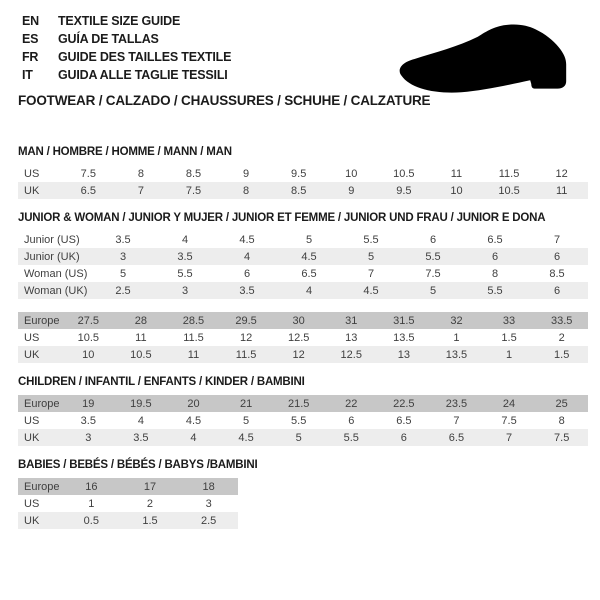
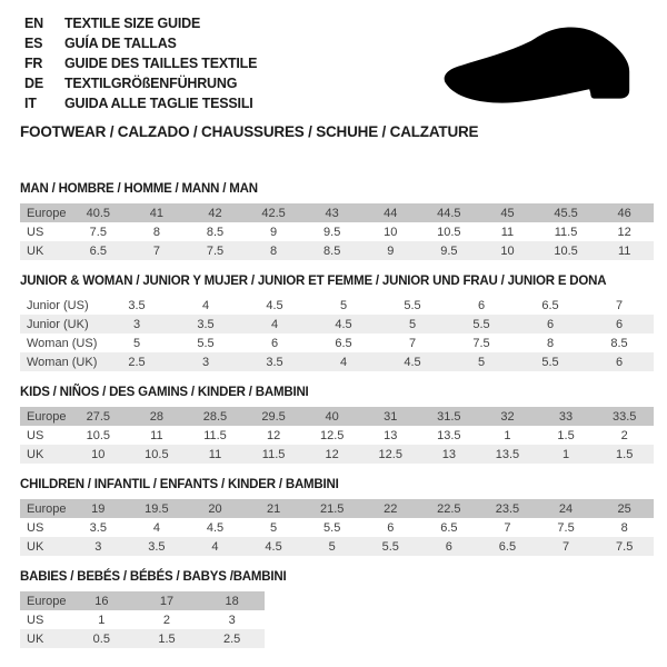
  EN
  TEXTILE SIZE GUIDE
  ES
  GUÍA DE TALLAS
  FR
  GUIDE DES TAILLES TEXTILE
+ DE
+ TEXTILGRÖßENFÜHRUNG
  IT
  GUIDA ALLE TAGLIE TESSILI
  FOOTWEAR / CALZADO / CHAUSSURES / SCHUHE / CALZATURE
  MAN / HOMBRE / HOMME / MANN / MAN
+ Europe	40.5	41	42	42.5	43	44	44.5	45	45.5	46
  US	7.5	8	8.5	9	9.5	10	10.5	11	11.5	12
  UK	6.5	7	7.5	8	8.5	9	9.5	10	10.5	11
  JUNIOR & WOMAN / JUNIOR Y MUJER / JUNIOR ET FEMME / JUNIOR UND FRAU / JUNIOR E DONA
  Junior (US)	3.5	4	4.5	5	5.5	6	6.5	7
  Junior (UK)	3	3.5	4	4.5	5	5.5	6	6
  Woman (US)	5	5.5	6	6.5	7	7.5	8	8.5
  Woman (UK)	2.5	3	3.5	4	4.5	5	5.5	6
+ KIDS / NIÑOS / DES GAMINS / KINDER / BAMBINI
- Europe	27.5	28	28.5	29.5	30	31	31.5	32	33	33.5
+ Europe	27.5	28	28.5	29.5	40	31	31.5	32	33	33.5
  US	10.5	11	11.5	12	12.5	13	13.5	1	1.5	2
  UK	10	10.5	11	11.5	12	12.5	13	13.5	1	1.5
  CHILDREN / INFANTIL / ENFANTS / KINDER / BAMBINI
  Europe	19	19.5	20	21	21.5	22	22.5	23.5	24	25
  US	3.5	4	4.5	5	5.5	6	6.5	7	7.5	8
  UK	3	3.5	4	4.5	5	5.5	6	6.5	7	7.5
  BABIES / BEBÉS / BÉBÉS / BABYS /BAMBINI
  Europe	16	17	18
  US	1	2	3
  UK	0.5	1.5	2.5
